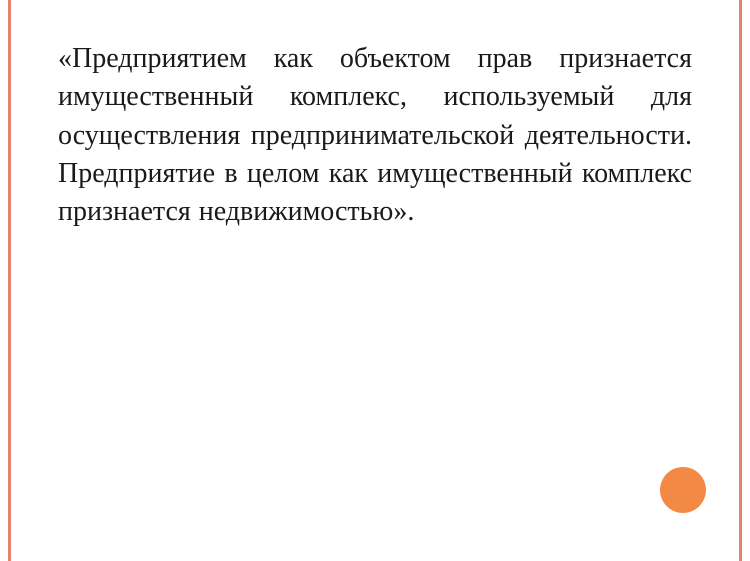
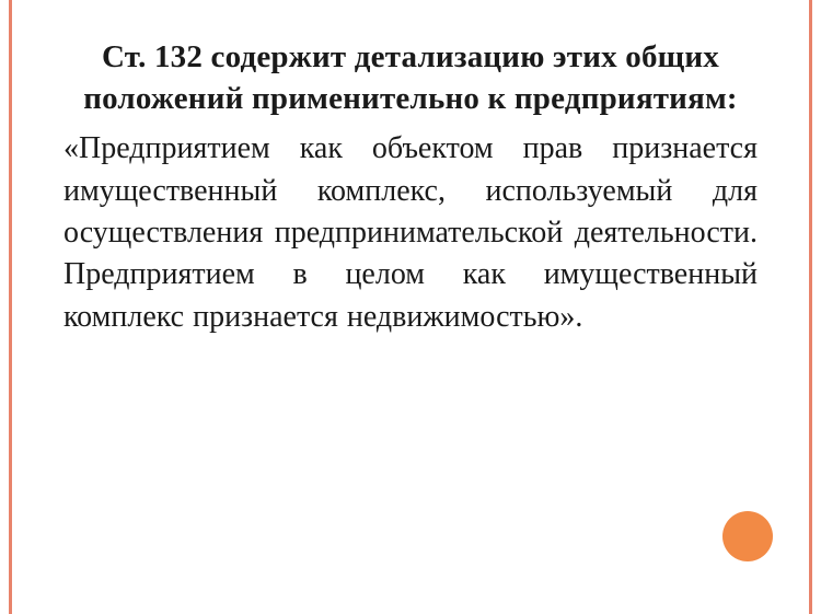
+ Ст. 132 содержит детализацию этих общих положений применительно к предприятиям:
- «Предприятием как объектом прав признается имущественный комплекс, используемый для осуществления предпринимательской деятельности. Предприятие в целом как имущественный комплекс признается недвижимостью».
+ «Предприятием как объектом прав признается имущественный комплекс, используемый для осуществления предпринимательской деятельности. Предприятием в целом как имущественный комплекс признается недвижимостью».
